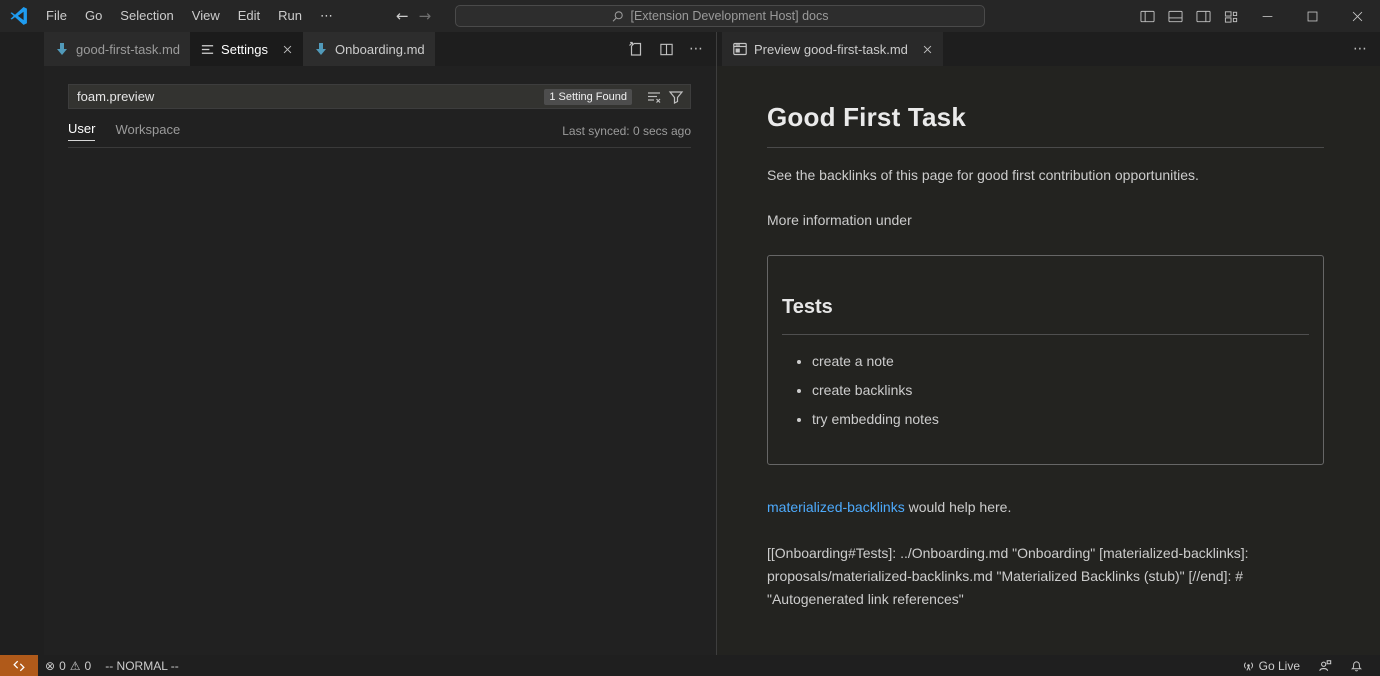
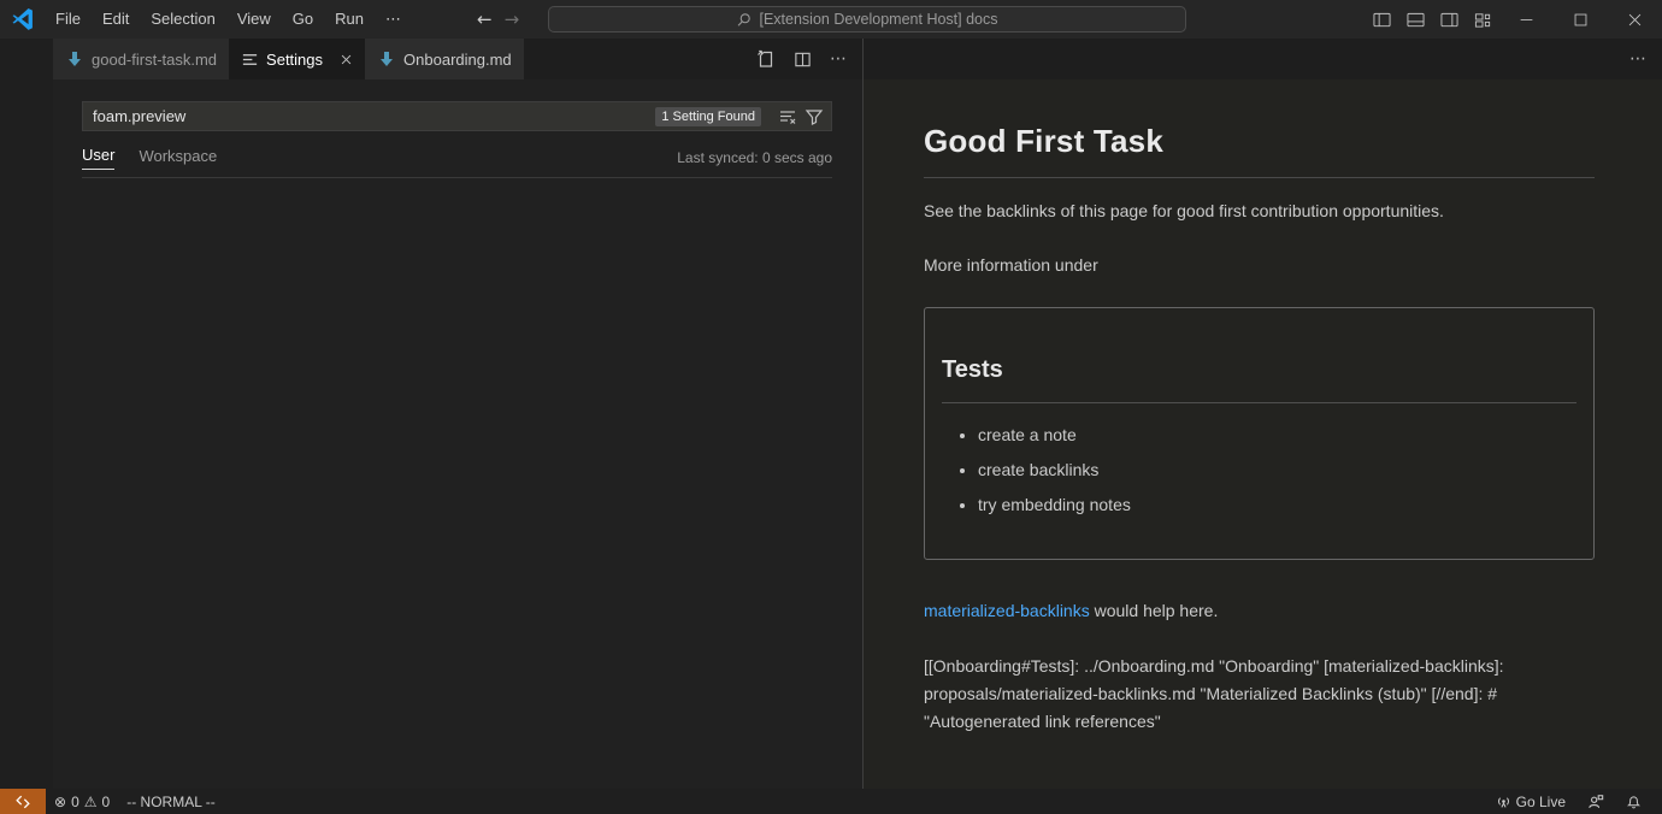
  File
- Go
+ Edit
  Selection
  View
- Edit
+ Go
  Run
  ⋯
  ←
  →
  [Extension Development Host] docs
  good-first-task.md
  Settings
  Onboarding.md
  ⋯
  foam.preview
  1 Setting Found
  User
  Workspace
  Last synced: 0 secs ago
- Preview good-first-task.md
  ⋯
  Good First Task
  See the backlinks of this page for good first contribution opportunities.
  More information under
  Tests
  create a note
  create backlinks
  try embedding notes
  materialized-backlinks would help here.
  [[Onboarding#Tests]: ../Onboarding.md "Onboarding" [materialized-backlinks]: proposals/materialized-backlinks.md "Materialized Backlinks (stub)" [//end]: # "Autogenerated link references"
  ⊗
  0
  ⚠
  0
  -- NORMAL --
  Go Live
